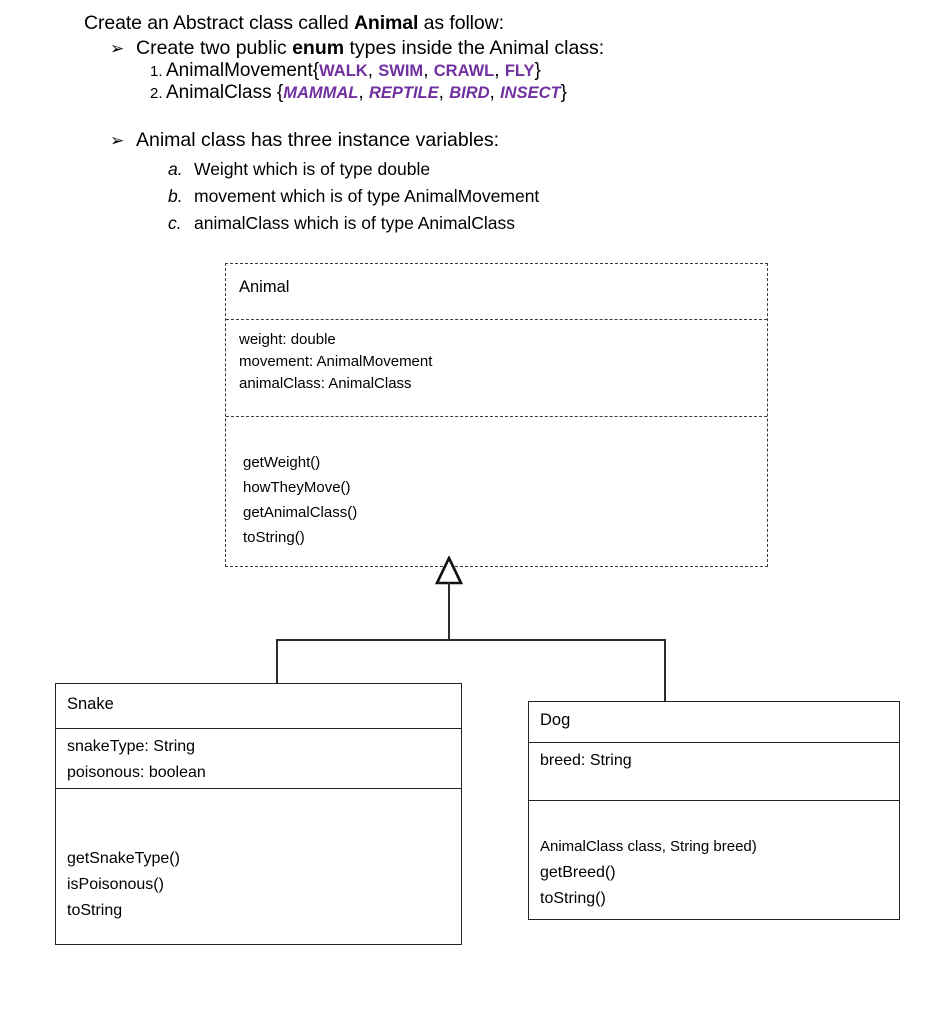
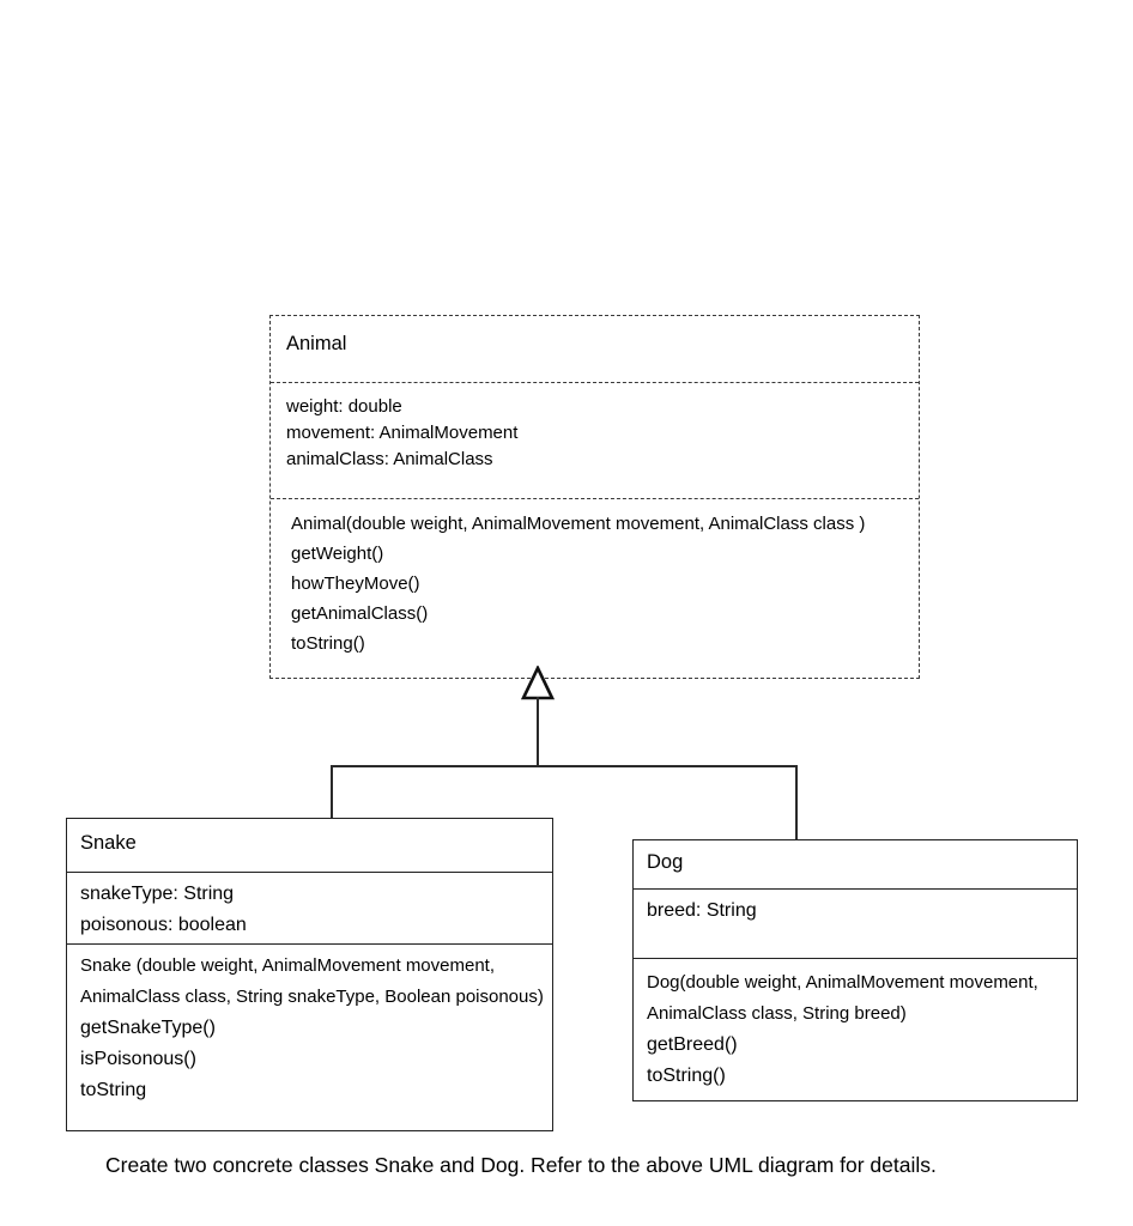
- Create an Abstract class called Animal as follow:
- ➢ Create two public enum types inside the Animal class:
- 1. AnimalMovement{WALK, SWIM, CRAWL, FLY}
- 2. AnimalClass {MAMMAL, REPTILE, BIRD, INSECT}
- ➢ Animal class has three instance variables:
- a. Weight which is of type double
- b. movement which is of type AnimalMovement
- c. animalClass which is of type AnimalClass
  Animal
  weight: double
  movement: AnimalMovement
  animalClass: AnimalClass
+ Animal(double weight, AnimalMovement movement, AnimalClass class )
  getWeight()
  howTheyMove()
  getAnimalClass()
  toString()
  Snake
  snakeType: String
  poisonous: boolean
+ Snake (double weight, AnimalMovement movement,
+ AnimalClass class, String snakeType, Boolean poisonous)
  getSnakeType()
  isPoisonous()
  toString
  Dog
  breed: String
+ Dog(double weight, AnimalMovement movement,
  AnimalClass class, String breed)
  getBreed()
  toString()
+ Create two concrete classes Snake and Dog. Refer to the above UML diagram for details.
